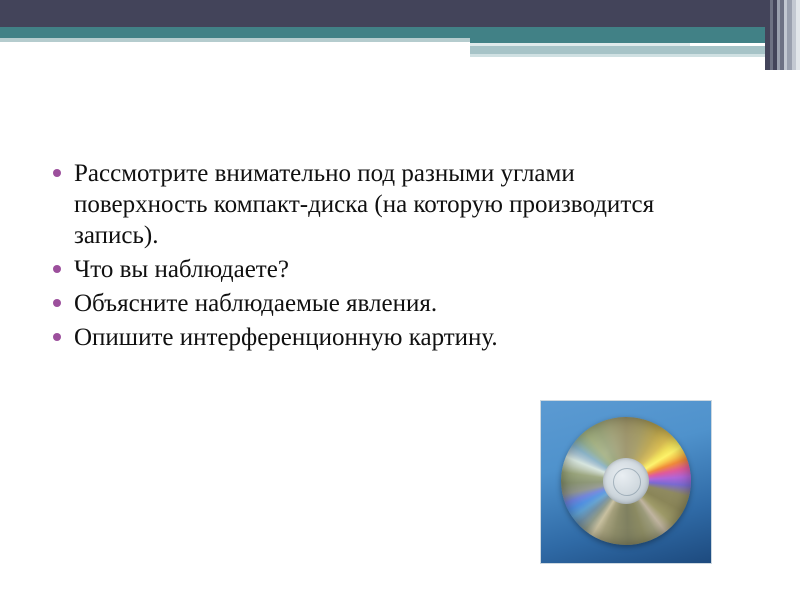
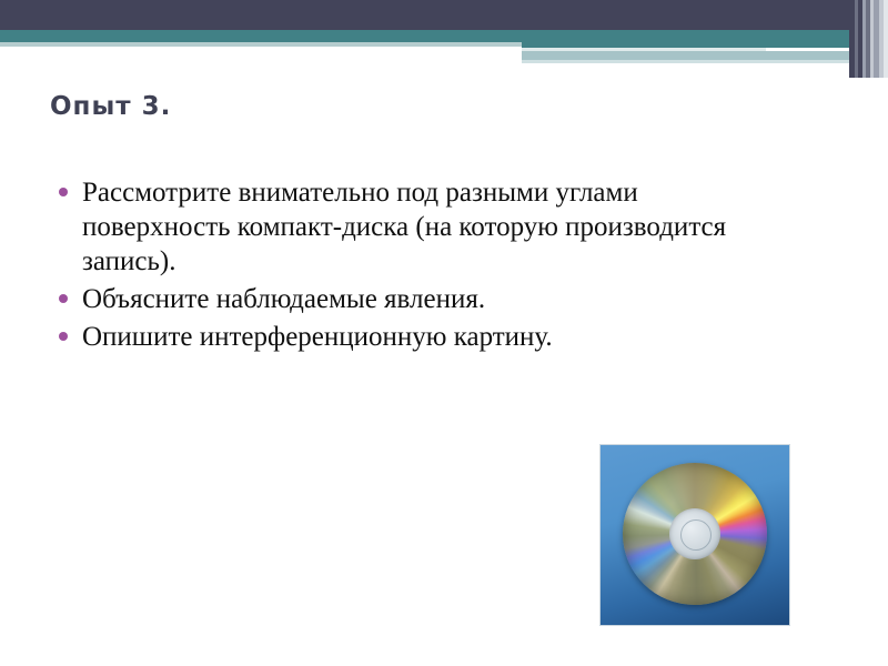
+ Опыт 3.
  Рассмотрите внимательно под разными углами поверхность компакт-диска (на которую производится запись).
- Что вы наблюдаете?
  Объясните наблюдаемые явления.
  Опишите интерференционную картину.
